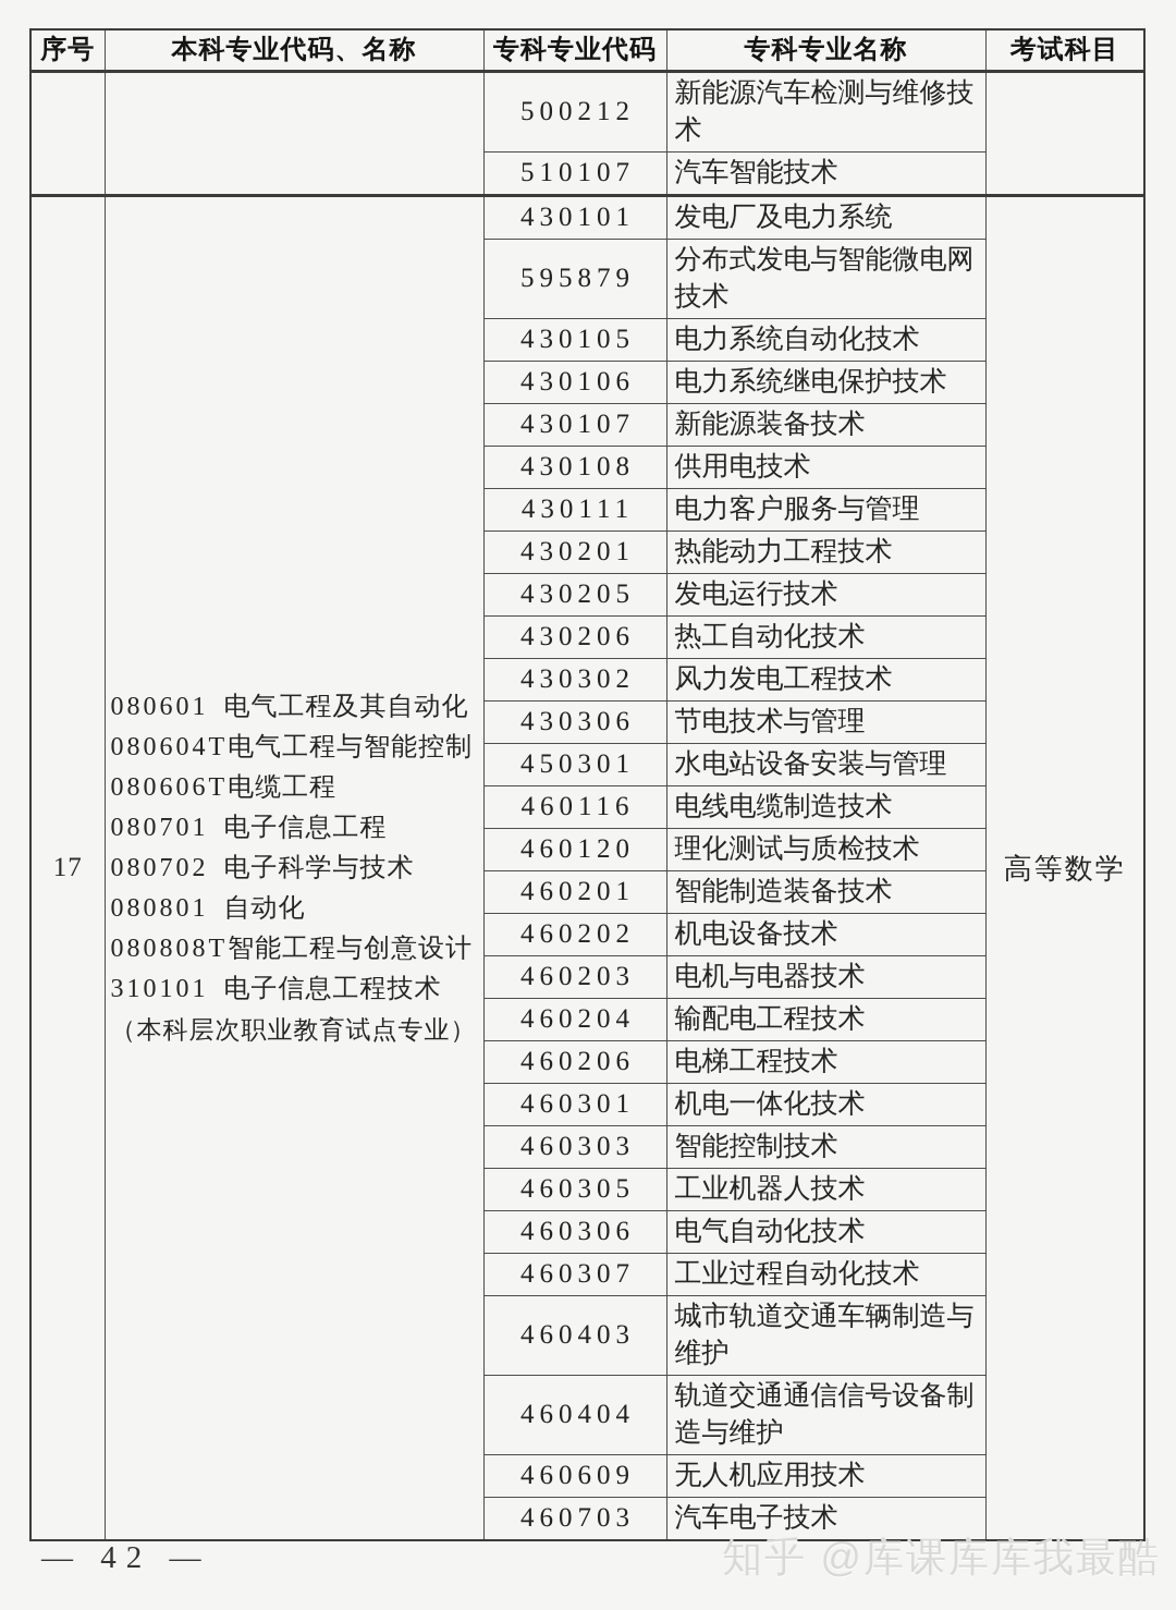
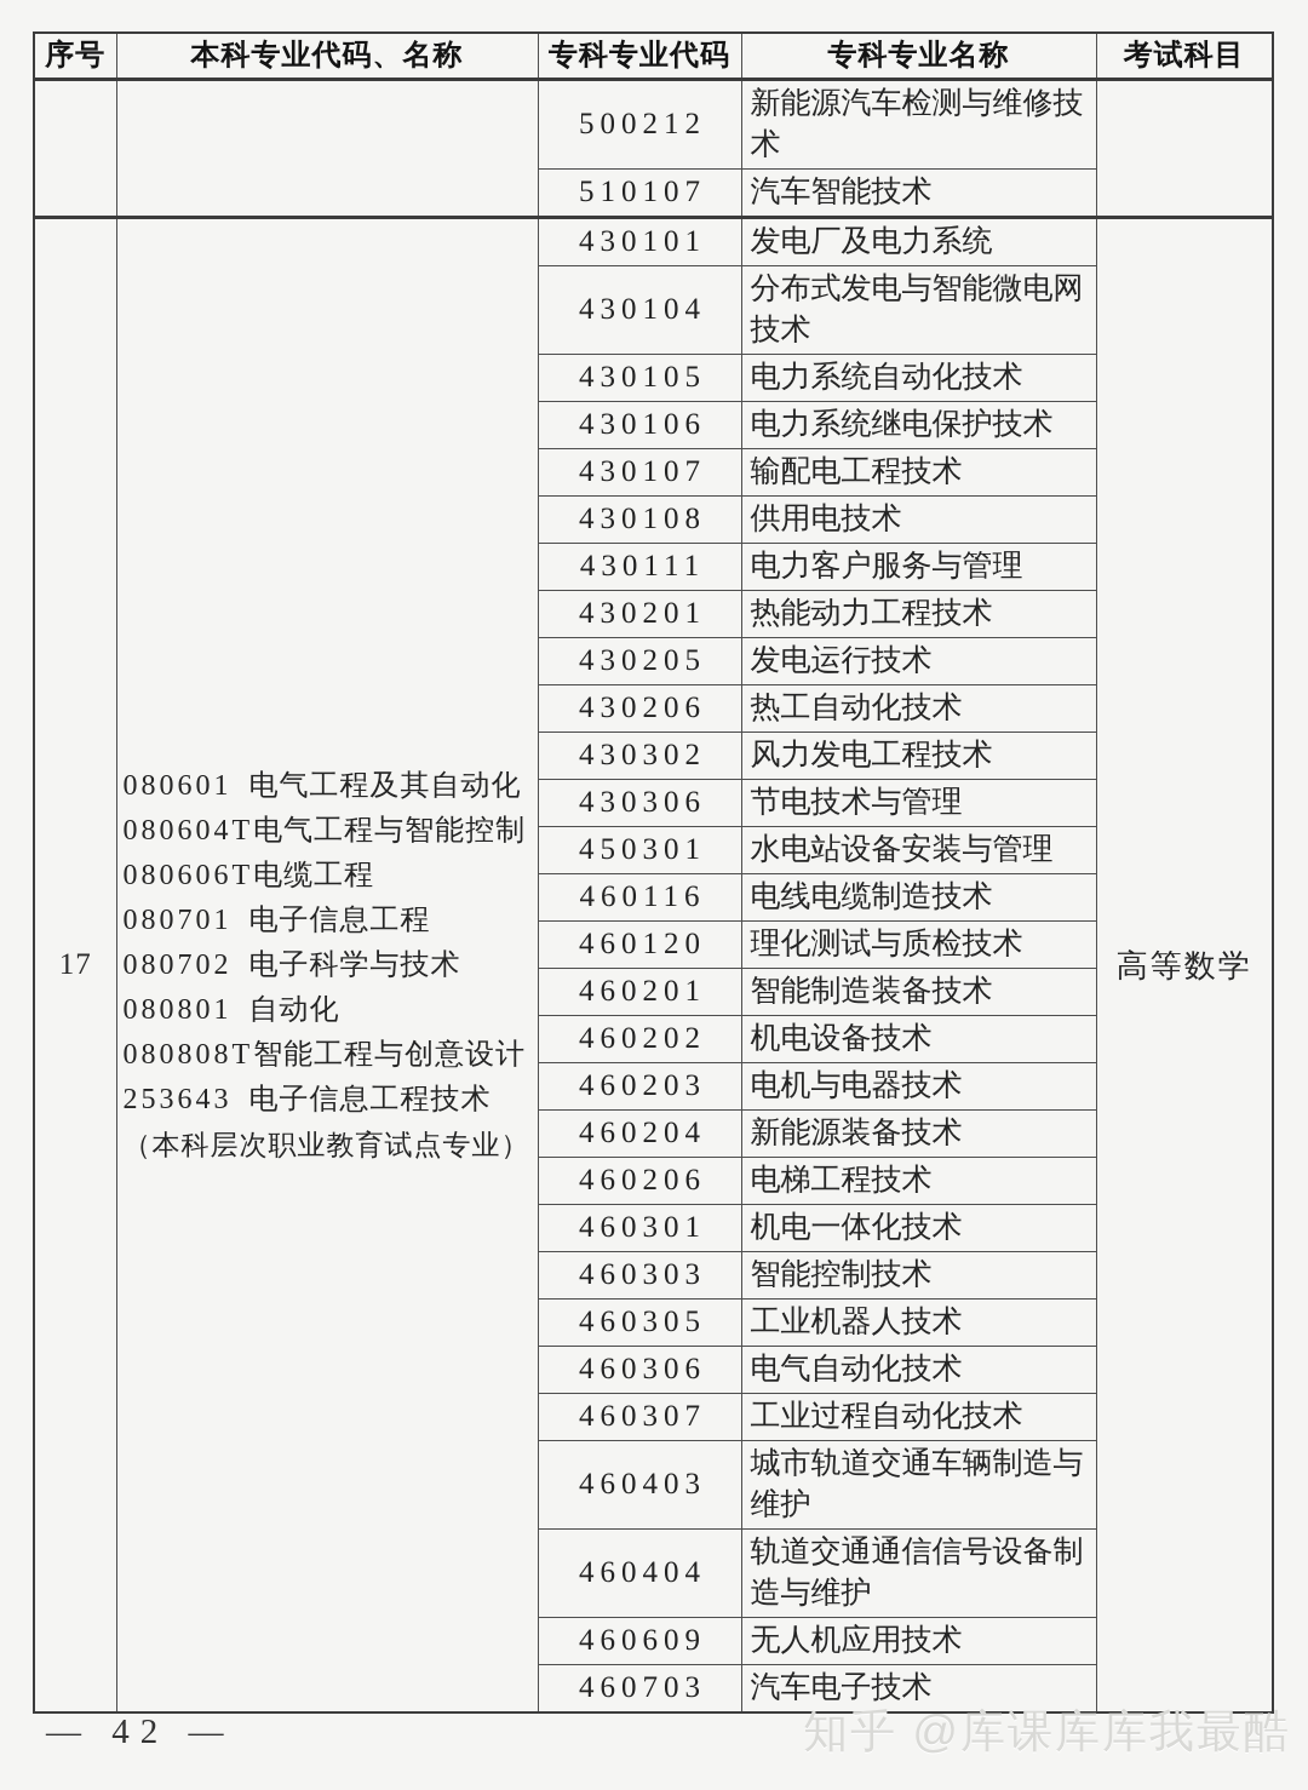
  序号	本科专业代码、名称	专科专业代码	专科专业名称	考试科目
  		500212	新能源汽车检测与维修技术
  510107	汽车智能技术
- 17	080601 电气工程及其自动化080604T电气工程与智能控制080606T电缆工程080701 电子信息工程080702 电子科学与技术080801 自动化080808T智能工程与创意设计310101 电子信息工程技术（本科层次职业教育试点专业）	430101	发电厂及电力系统	高等数学
+ 17	080601 电气工程及其自动化080604T电气工程与智能控制080606T电缆工程080701 电子信息工程080702 电子科学与技术080801 自动化080808T智能工程与创意设计253643 电子信息工程技术（本科层次职业教育试点专业）	430101	发电厂及电力系统	高等数学
- 595879	分布式发电与智能微电网技术
+ 430104	分布式发电与智能微电网技术
  430105	电力系统自动化技术
  430106	电力系统继电保护技术
- 430107	新能源装备技术
+ 430107	输配电工程技术
  430108	供用电技术
  430111	电力客户服务与管理
  430201	热能动力工程技术
  430205	发电运行技术
  430206	热工自动化技术
  430302	风力发电工程技术
  430306	节电技术与管理
  450301	水电站设备安装与管理
  460116	电线电缆制造技术
  460120	理化测试与质检技术
  460201	智能制造装备技术
  460202	机电设备技术
  460203	电机与电器技术
- 460204	输配电工程技术
+ 460204	新能源装备技术
  460206	电梯工程技术
  460301	机电一体化技术
  460303	智能控制技术
  460305	工业机器人技术
  460306	电气自动化技术
  460307	工业过程自动化技术
  460403	城市轨道交通车辆制造与维护
  460404	轨道交通通信信号设备制造与维护
  460609	无人机应用技术
  460703	汽车电子技术
  — 42 —
  知乎 @库课库库我最酷
